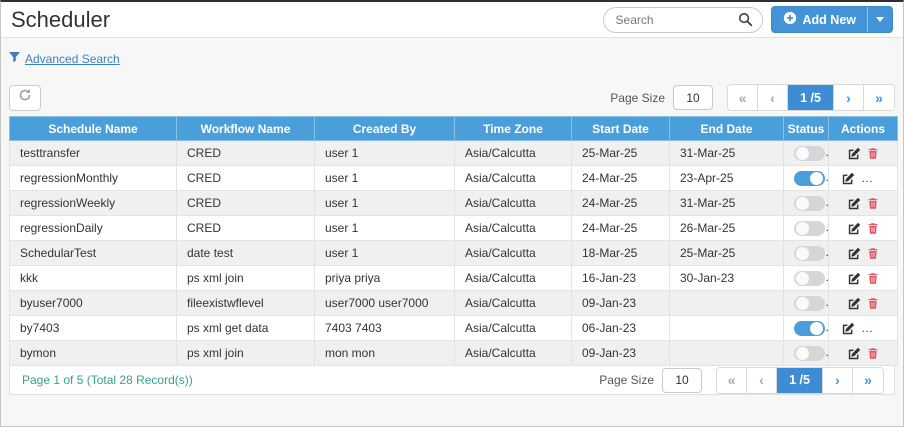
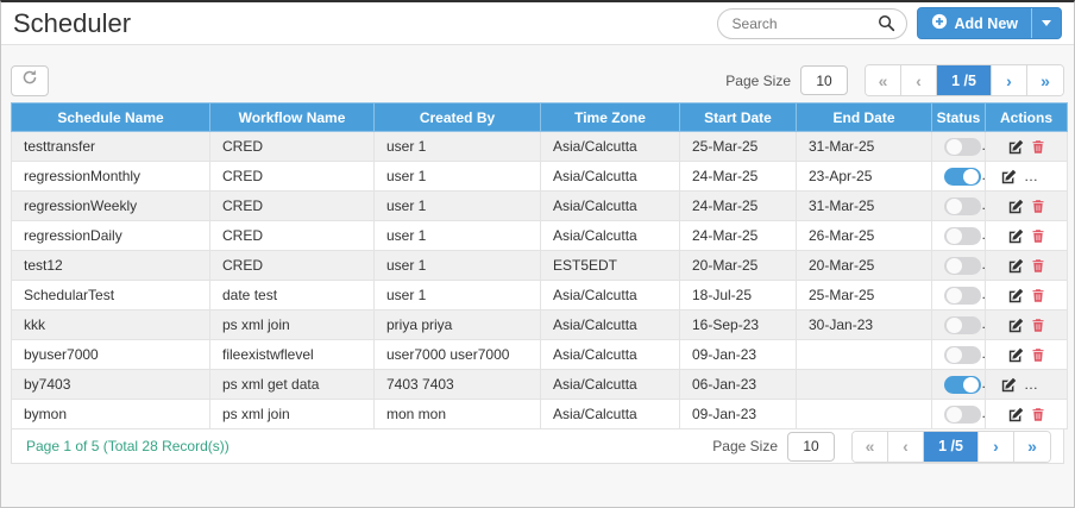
  Scheduler
  Search
  Add New
- Advanced Search
  Page Size
  10
  «
  ‹
  1 /5
  ›
  »
  Schedule Name	Workflow Name	Created By	Time Zone	Start Date	End Date	Status	Actions
  testtransfer	CRED	user 1	Asia/Calcutta	25-Mar-25	31-Mar-25
  regressionMonthly	CRED	user 1	Asia/Calcutta	24-Mar-25	23-Apr-25
  regressionWeekly	CRED	user 1	Asia/Calcutta	24-Mar-25	31-Mar-25
  regressionDaily	CRED	user 1	Asia/Calcutta	24-Mar-25	26-Mar-25
+ test12	CRED	user 1	EST5EDT	20-Mar-25	20-Mar-25
- SchedularTest	date test	user 1	Asia/Calcutta	18-Mar-25	25-Mar-25
+ SchedularTest	date test	user 1	Asia/Calcutta	18-Jul-25	25-Mar-25
- kkk	ps xml join	priya priya	Asia/Calcutta	16-Jan-23	30-Jan-23
+ kkk	ps xml join	priya priya	Asia/Calcutta	16-Sep-23	30-Jan-23
  byuser7000	fileexistwflevel	user7000 user7000	Asia/Calcutta	09-Jan-23
  by7403	ps xml get data	7403 7403	Asia/Calcutta	06-Jan-23
  bymon	ps xml join	mon mon	Asia/Calcutta	09-Jan-23
  Page 1 of 5 (Total 28 Record(s))
  Page Size
  10
  «
  ‹
  1 /5
  ›
  »
